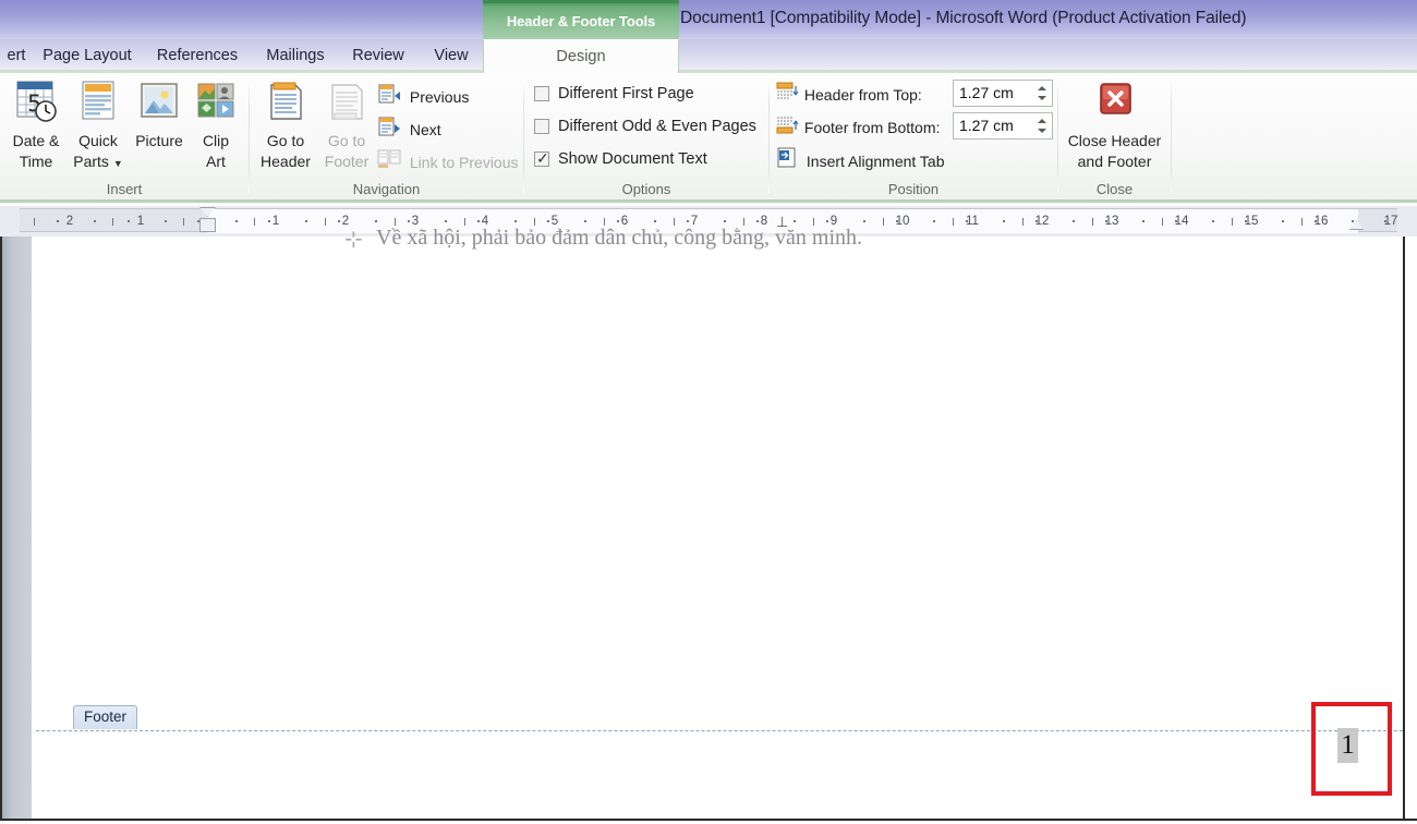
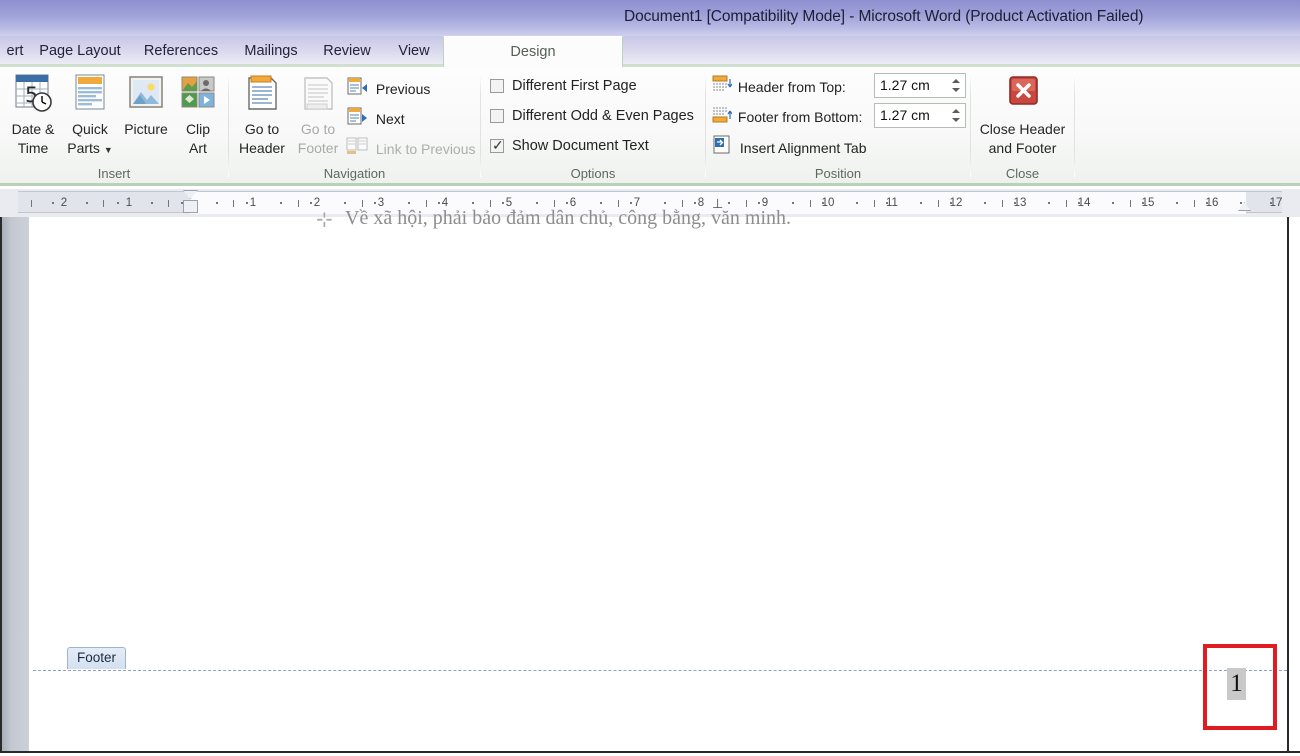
- Header & Footer Tools
  Document1 [Compatibility Mode] - Microsoft Word (Product Activation Failed)
  ert
  Page Layout
  References
  Mailings
  Review
  View
  Design
  5
  Date &
  Time
  Quick
  Parts ▼
  Picture
  Clip
  Art
  Insert
  Go to
  Header
  Go to
  Footer
  Previous
  Next
  Link to Previous
  Navigation
  Different First Page
  Different Odd & Even Pages
  Show Document Text
  Options
  Header from Top:
  1.27 cm
  Footer from Bottom:
  1.27 cm
  Insert Alignment Tab
  Position
  Close Header
  and Footer
  Close
  2
  1
  1
  2
  3
  4
  5
  6
  7
  8
  9
  10
  11
  12
  13
  14
  15
  16
  17
  ⊥
  ⊹
  Về xã hội, phải bảo đảm dân chủ, công bằng, văn minh.
  Footer
  1
